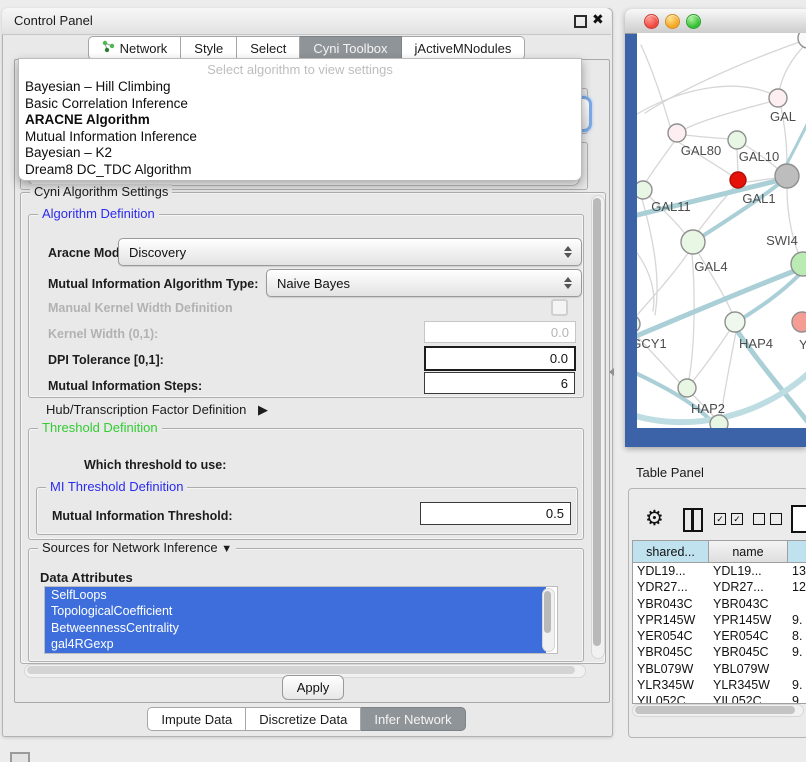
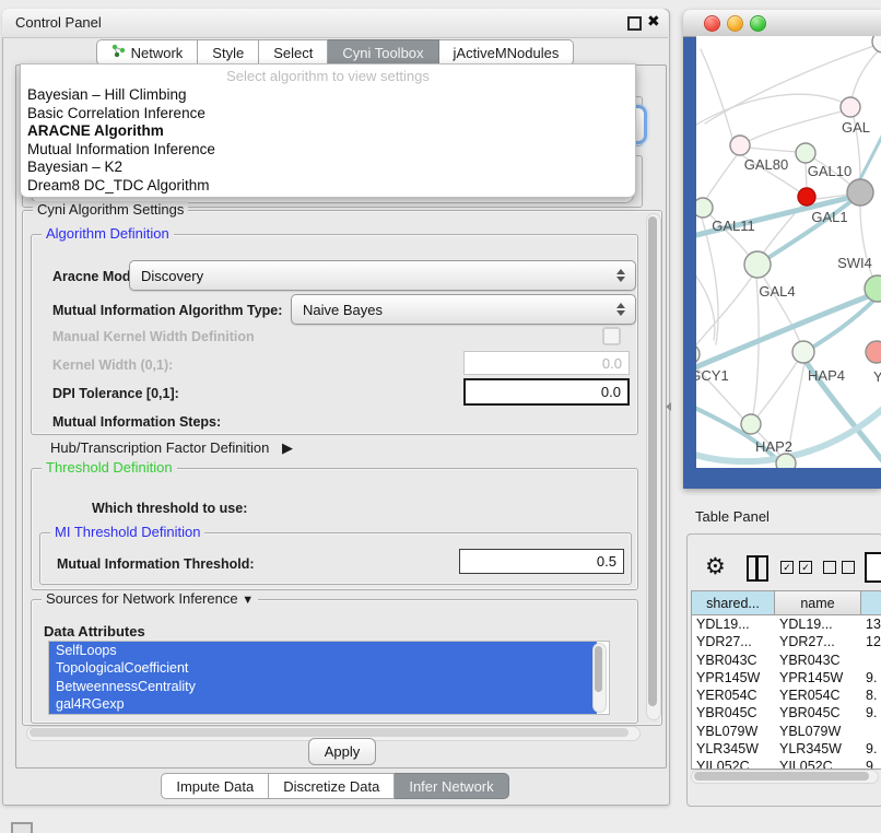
  Control Panel
  ✖
  Network
  Style
  Select
  Cyni Toolbox
  jActiveMNodules
  Select algorithm to view settings
  Bayesian – Hill Climbing
  Basic Correlation Inference
  ARACNE Algorithm
  Mutual Information Inference
  Bayesian – K2
  Dream8 DC_TDC Algorithm
  Cyni Algorithm Settings
  Algorithm Definition
  Aracne Mod
  Discovery
  Mutual Information Algorithm Type:
  Naive Bayes
  Manual Kernel Width Definition
  Kernel Width (0,1):
  0.0
  DPI Tolerance [0,1]:
  0.0
  Mutual Information Steps:
- 6
  Hub/Transcription Factor Definition ▶
  Threshold Definition
  Which threshold to use:
  MI Threshold Definition
  Mutual Information Threshold:
  0.5
  Sources for Network Inference ▼
  Data Attributes
  SelfLoops
  TopologicalCoefficient
  BetweennessCentrality
  gal4RGexp
  Apply
  Impute Data
  Discretize Data
  Infer Network
  GAL
  GAL80
  GAL10
  GAL1
  GAL11
  GAL4
  SWI4
  GCY1
  HAP4
  Y
  HAP2
  Table Panel
  ⚙
  ✓
  ✓
  shared...
  name
  YDL19...
  YDL19...
  13
  YDR27...
  YDR27...
  12
  YBR043C
  YBR043C
  YPR145W
  YPR145W
  9.
  YER054C
  YER054C
  8.
  YBR045C
  YBR045C
  9.
  YBL079W
  YBL079W
  YLR345W
  YLR345W
  9.
  YIL052C
  YIL052C
  9
